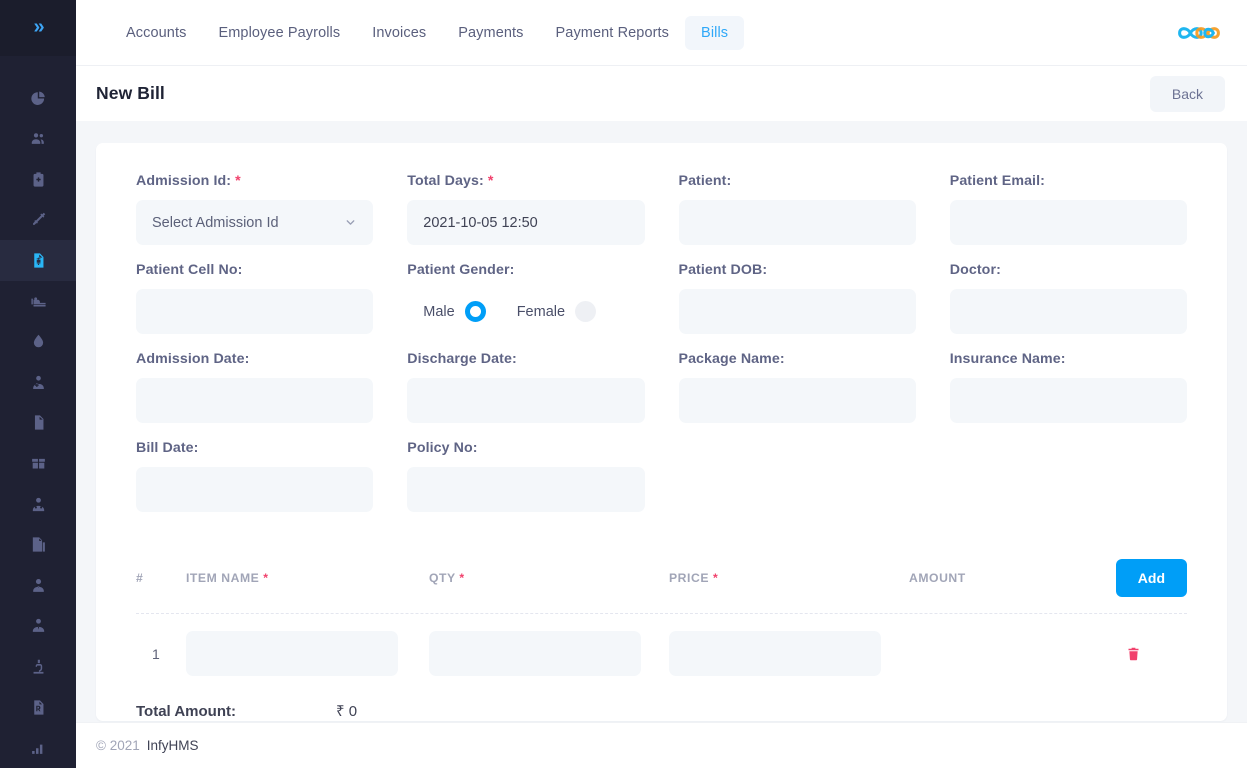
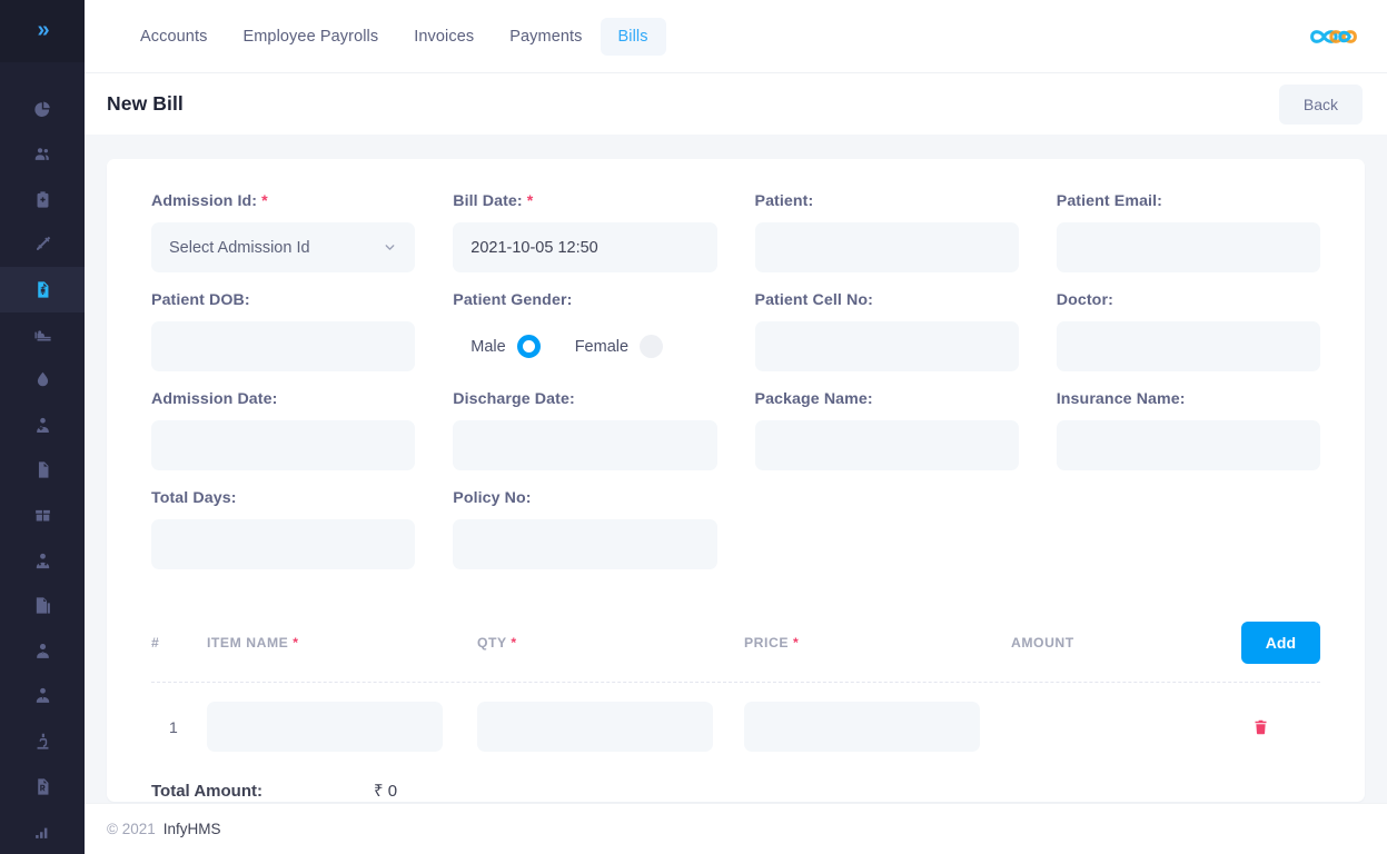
  »
  Accounts
  Employee Payrolls
  Invoices
  Payments
- Payment Reports
  Bills
  New Bill
  Back
  Admission Id: *
  Select Admission Id
- Total Days: *
+ Bill Date: *
  2021-10-05 12:50
  Patient:
  Patient Email:
- Patient Cell No:
+ Patient DOB:
  Patient Gender:
  Male
  Female
- Patient DOB:
+ Patient Cell No:
  Doctor:
  Admission Date:
  Discharge Date:
  Package Name:
  Insurance Name:
- Bill Date:
+ Total Days:
  Policy No:
  #
  ITEM NAME *
  QTY *
  PRICE *
  AMOUNT
  Add
  1
  Total Amount:
  ₹ 0
  © 2021
  InfyHMS
